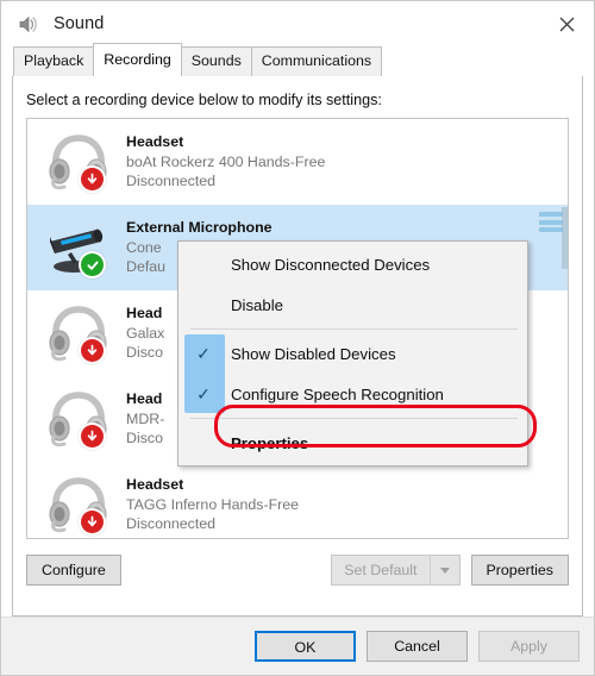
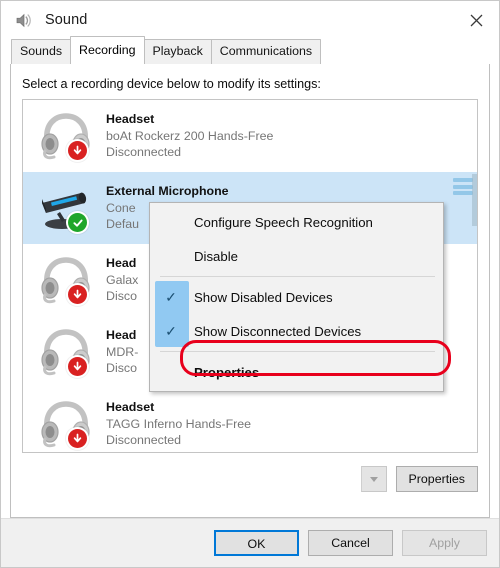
  Sound
- Playback
+ Sounds
  Recording
- Sounds
+ Playback
  Communications
  Select a recording device below to modify its settings:
  Headset
- boAt Rockerz 400 Hands-Free
+ boAt Rockerz 200 Hands-Free
  Disconnected
  External Microphone
  Cone
  Defau
  Head
  Galax
  Disco
  Head
  MDR-
  Disco
  Headset
  TAGG Inferno Hands-Free
  Disconnected
- Configure
- Set Default
  Properties
  OK
  Cancel
  Apply
- Show Disconnected Devices
+ Configure Speech Recognition
  Disable
  ✓
  Show Disabled Devices
  ✓
- Configure Speech Recognition
+ Show Disconnected Devices
  Properties
